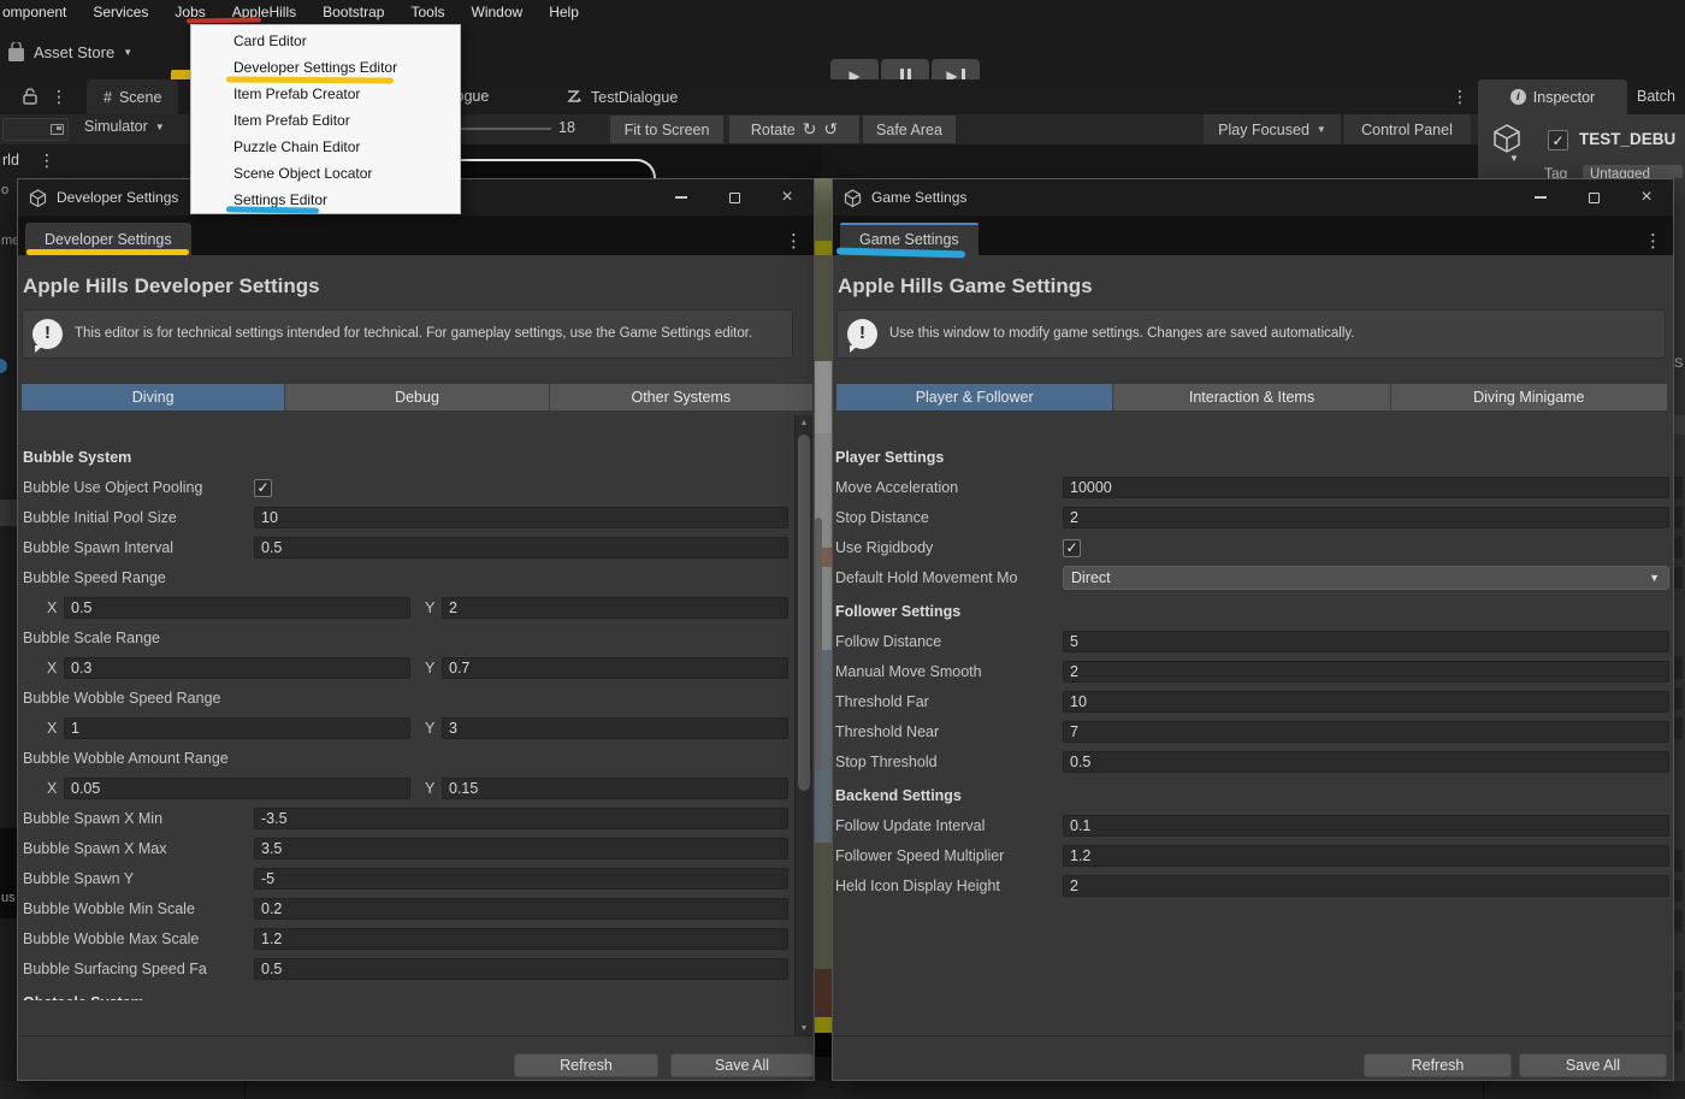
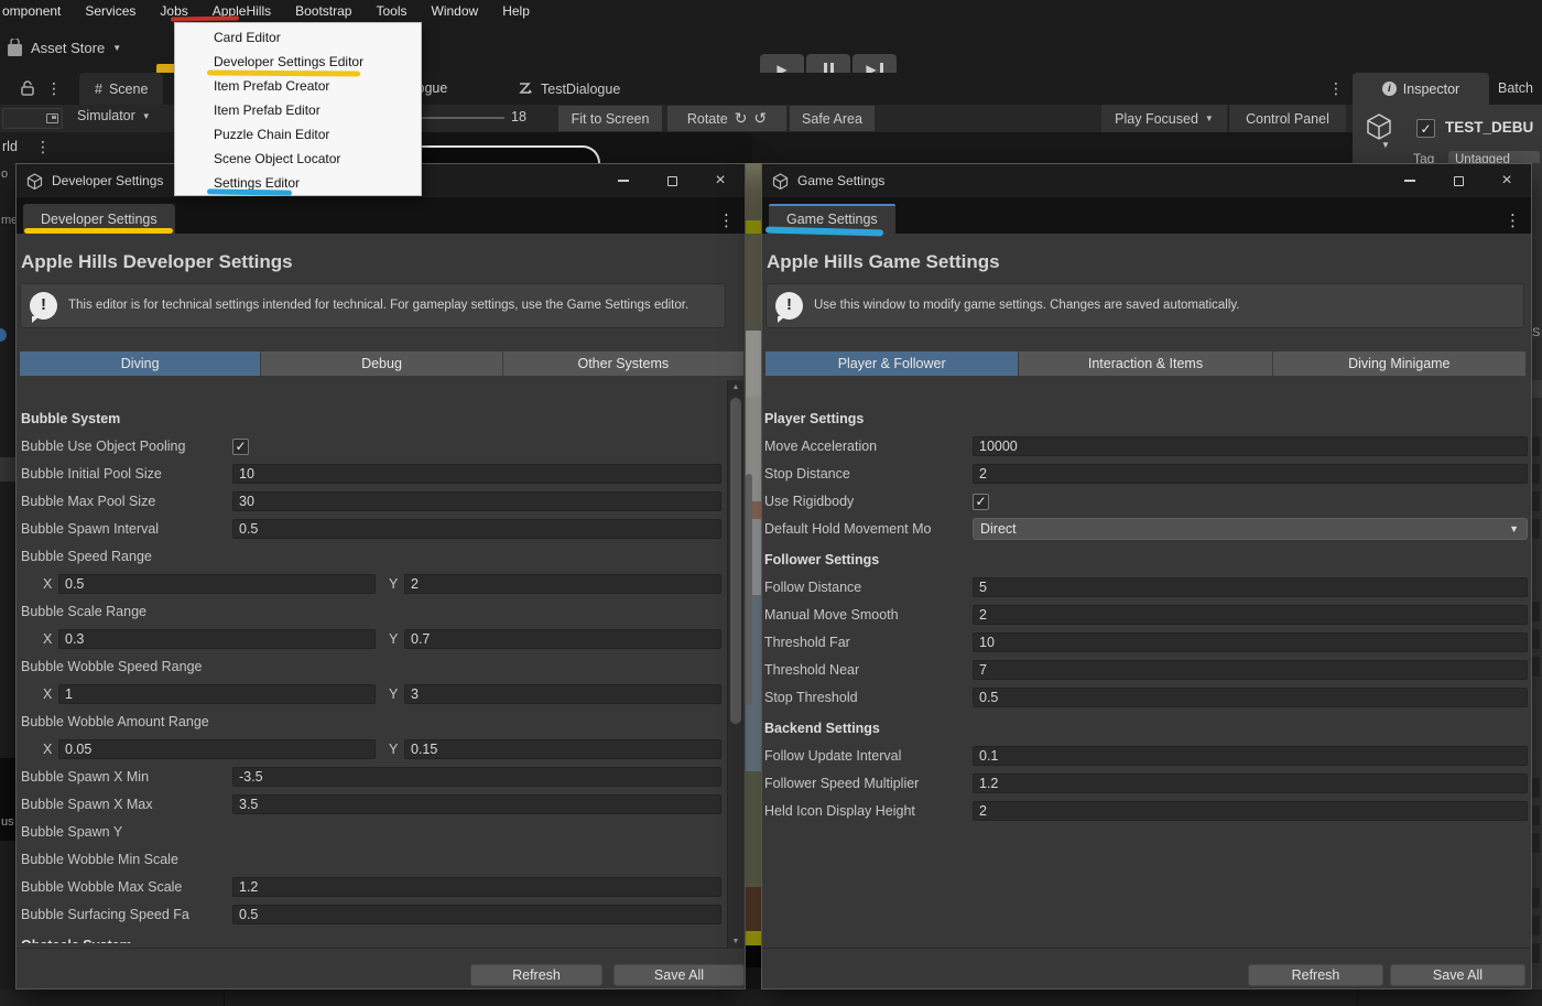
  omponent
  Services
  Jobs
  AppleHills
  Bootstrap
  Tools
  Window
  Help
  Asset Store
  ▼
  ▶
  ▶
  ⋮
  #
  Scene
  TestDialogue
  ⋮
  i
  Inspector
  Batch
  Simulator
  ▼
  18
  Fit to Screen
  Rotate
  ↻
  ↺
  Safe Area
  Play Focused
  ▼
  Control Panel
  rld
  ⋮
  ▼
  ✓
  TEST_DEBU
  Tag
  Untagged
  o
  us
  S
  Developer Settings
  ×
  Developer Settings
  ⋮
  Apple Hills Developer Settings
  !
  This editor is for technical settings intended for technical. For gameplay settings, use the Game Settings editor.
  Diving
  Debug
  Other Systems
  Bubble System
  Bubble Use Object Pooling
  ✓
  Bubble Initial Pool Size
  10
+ Bubble Max Pool Size
+ 30
  Bubble Spawn Interval
  0.5
  Bubble Speed Range
  X
  0.5
  Y
  2
  Bubble Scale Range
  X
  0.3
  Y
  0.7
  Bubble Wobble Speed Range
  X
  1
  Y
  3
  Bubble Wobble Amount Range
  X
  0.05
  Y
  0.15
  Bubble Spawn X Min
  -3.5
  Bubble Spawn X Max
  3.5
  Bubble Spawn Y
- -5
  Bubble Wobble Min Scale
- 0.2
  Bubble Wobble Max Scale
  1.2
  Bubble Surfacing Speed Fa
  0.5
  Refresh
  Save All
  Game Settings
  ×
  Game Settings
  ⋮
  Apple Hills Game Settings
  !
  Use this window to modify game settings. Changes are saved automatically.
  Player & Follower
  Interaction & Items
  Diving Minigame
  Player Settings
  Move Acceleration
  10000
  Stop Distance
  2
  Use Rigidbody
  ✓
  Default Hold Movement Mo
  Direct
  ▼
  Follower Settings
  Follow Distance
  5
  Manual Move Smooth
  2
  Threshold Far
  10
  Threshold Near
  7
  Stop Threshold
  0.5
  Backend Settings
  Follow Update Interval
  0.1
  Follower Speed Multiplier
  1.2
  Held Icon Display Height
  2
  Refresh
  Save All
  Card Editor
  Developer Settings Editor
  Item Prefab Creator
  Item Prefab Editor
  Puzzle Chain Editor
  Scene Object Locator
  Settings Editor
